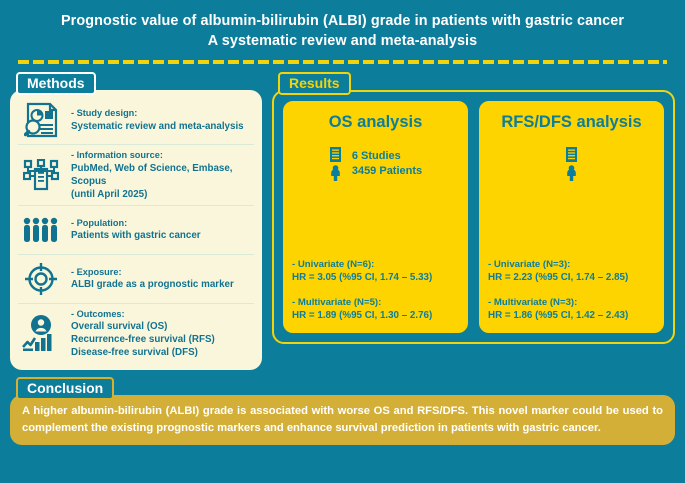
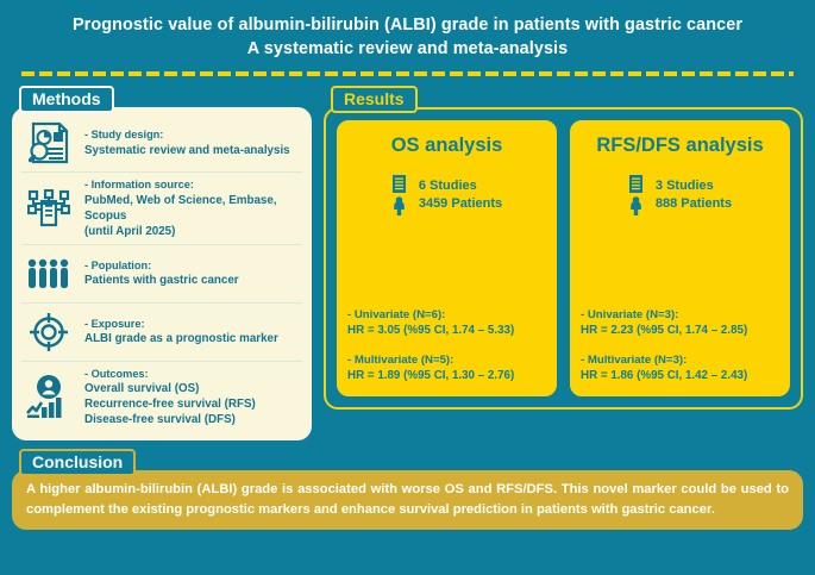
  Prognostic value of albumin-bilirubin (ALBI) grade in patients with gastric cancer
  A systematic review and meta-analysis
  Methods
  - Study design:
  Systematic review and meta-analysis
  - Information source:
  PubMed, Web of Science, Embase, Scopus
  (until April 2025)
  - Population:
  Patients with gastric cancer
  - Exposure:
  ALBI grade as a prognostic marker
  - Outcomes:
  Overall survival (OS)
  Recurrence-free survival (RFS)
  Disease-free survival (DFS)
  Results
  OS analysis
  6 Studies
  3459 Patients
  - Univariate (N=6):
  HR = 3.05 (%95 CI, 1.74 – 5.33)
  - Multivariate (N=5):
  HR = 1.89 (%95 CI, 1.30 – 2.76)
  RFS/DFS analysis
+ 3 Studies
+ 888 Patients
  - Univariate (N=3):
  HR = 2.23 (%95 CI, 1.74 – 2.85)
  - Multivariate (N=3):
  HR = 1.86 (%95 CI, 1.42 – 2.43)
  Conclusion
  A higher albumin-bilirubin (ALBI) grade is associated with worse OS and RFS/DFS. This novel marker could be used to complement the existing prognostic markers and enhance survival prediction in patients with gastric cancer.
